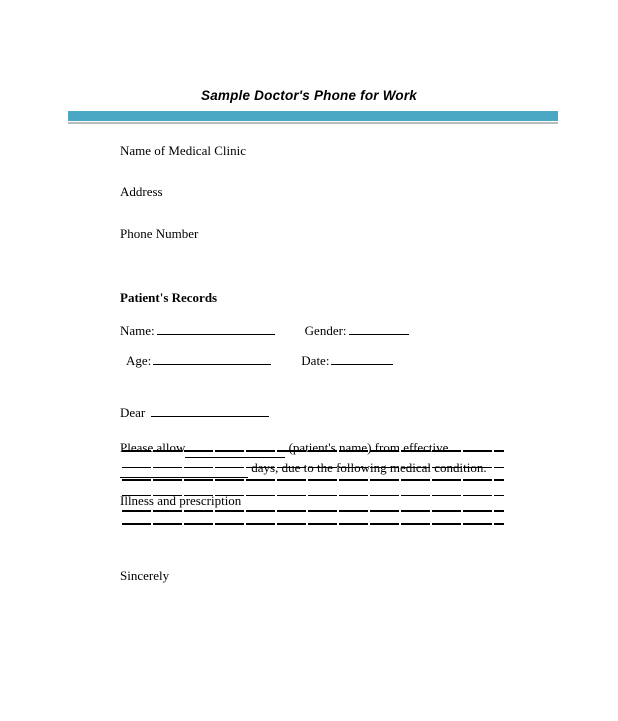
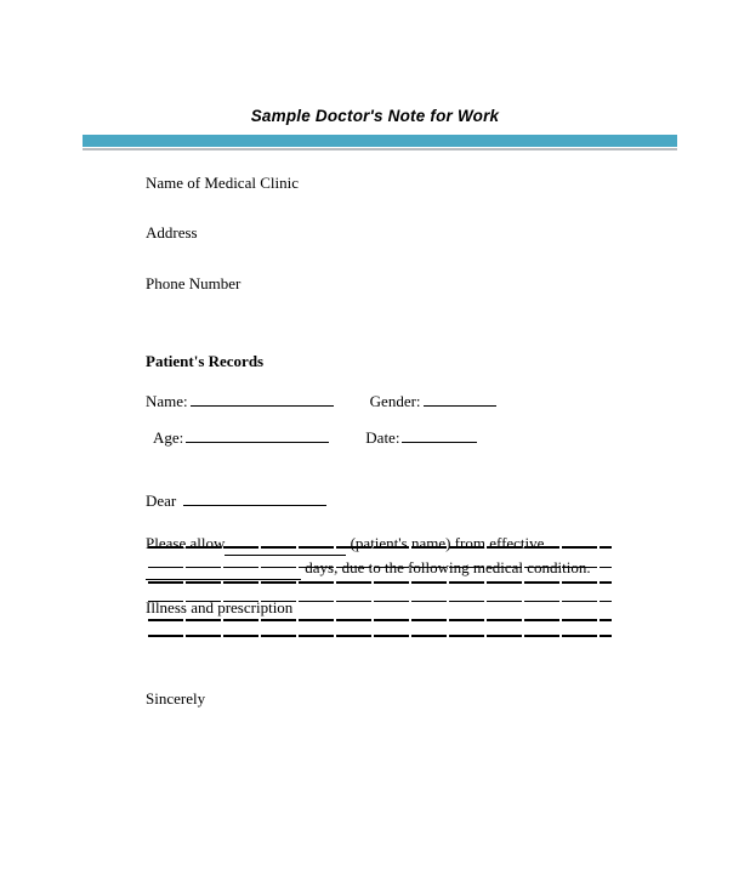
- Sample Doctor's Phone for Work
+ Sample Doctor's Note for Work
  Name of Medical Clinic
  Address
  Phone Number
  Patient's Records
  Name:
  Gender:
  Age:
  Date:
  Dear
  Please allow (patient's name) from effective
  Illness and prescription
  Sincerely
